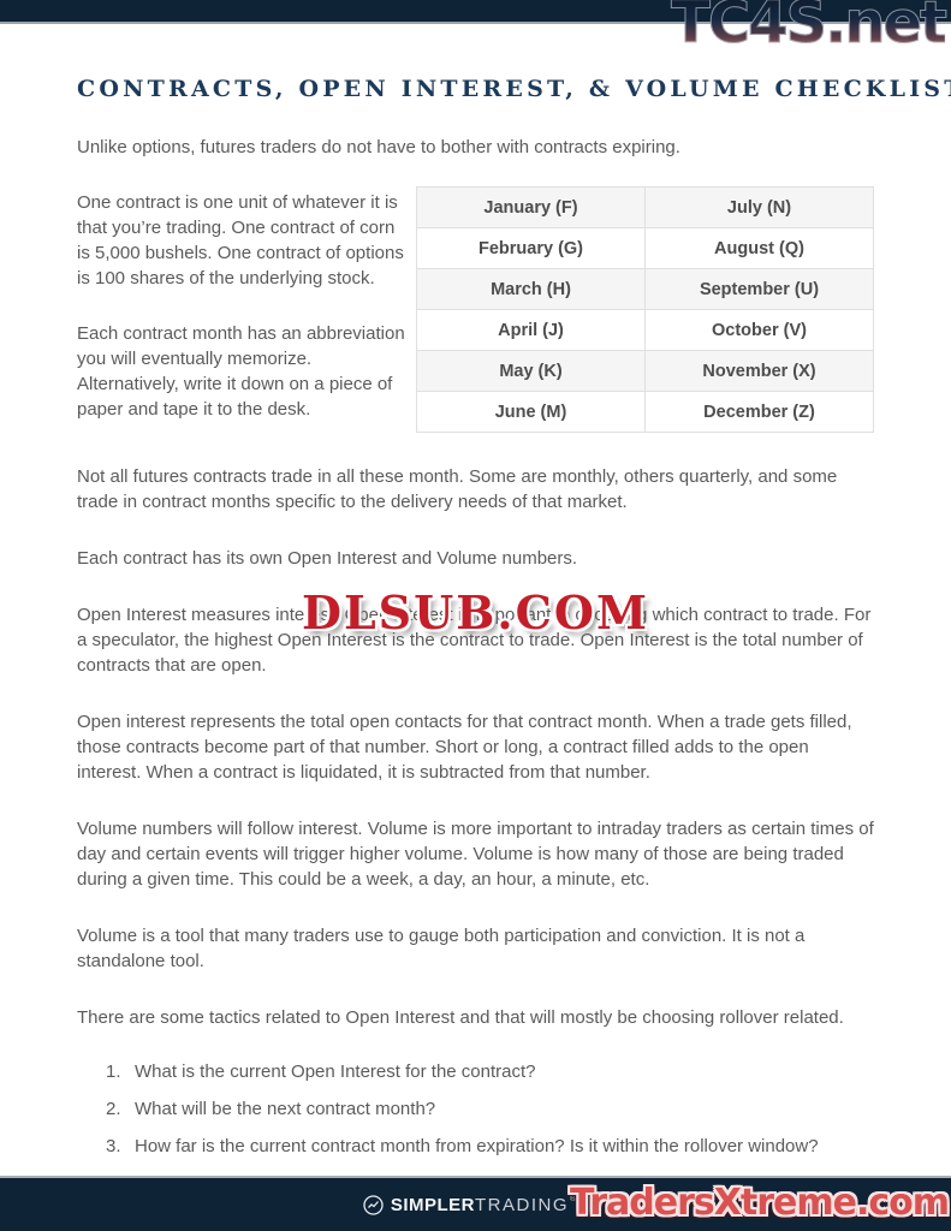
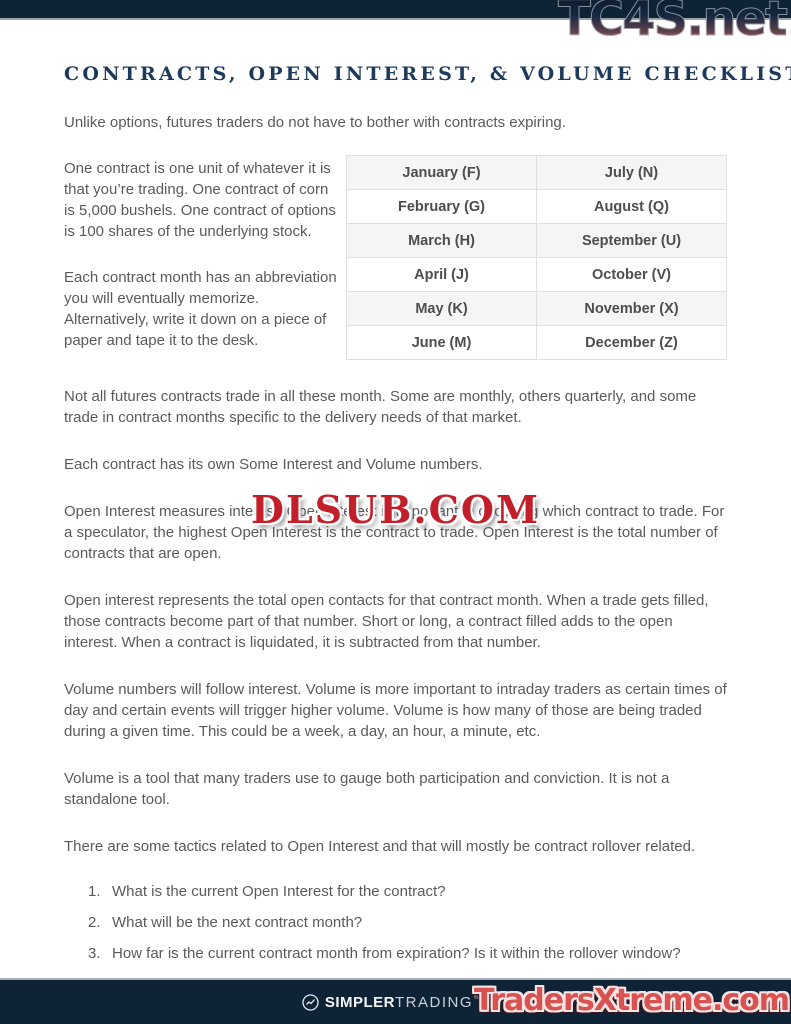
  TC4S.net
  CONTRACTS, OPEN INTEREST, & VOLUME CHECKLIS
  Unlike options, futures traders do not have to bother with contracts expiring.
  One contract is one unit of whatever it is that you’re trading. One contract of corn is 5,000 bushels. One contract of options is 100 shares of the underlying stock.
  Each contract month has an abbreviation you will eventually memorize. Alternatively, write it down on a piece of paper and tape it to the desk.
  January (F)	July (N)
  February (G)	August (Q)
  March (H)	September (U)
  April (J)	October (V)
  May (K)	November (X)
  June (M)	December (Z)
  Not all futures contracts trade in all these month. Some are monthly, others quarterly, and some trade in contract months specific to the delivery needs of that market.
- Each contract has its own Open Interest and Volume numbers.
+ Each contract has its own Some Interest and Volume numbers.
  Open Interest measures interest. Open interest is important in choosing which contract to trade. For a speculator, the highest Open Interest is the contract to trade. Open Interest is the total number of contracts that are open.
  Open interest represents the total open contacts for that contract month. When a trade gets filled, those contracts become part of that number. Short or long, a contract filled adds to the open interest. When a contract is liquidated, it is subtracted from that number.
  Volume numbers will follow interest. Volume is more important to intraday traders as certain times of day and certain events will trigger higher volume. Volume is how many of those are being traded during a given time. This could be a week, a day, an hour, a minute, etc.
  Volume is a tool that many traders use to gauge both participation and conviction. It is not a standalone tool.
- There are some tactics related to Open Interest and that will mostly be choosing rollover related.
+ There are some tactics related to Open Interest and that will mostly be contract rollover related.
  1.
  What is the current Open Interest for the contract?
  2.
  What will be the next contract month?
  3.
  How far is the current contract month from expiration? Is it within the rollover window?
  DLSUB.COM
  SIMPLER
  TRADING
  TradersXtreme.com
